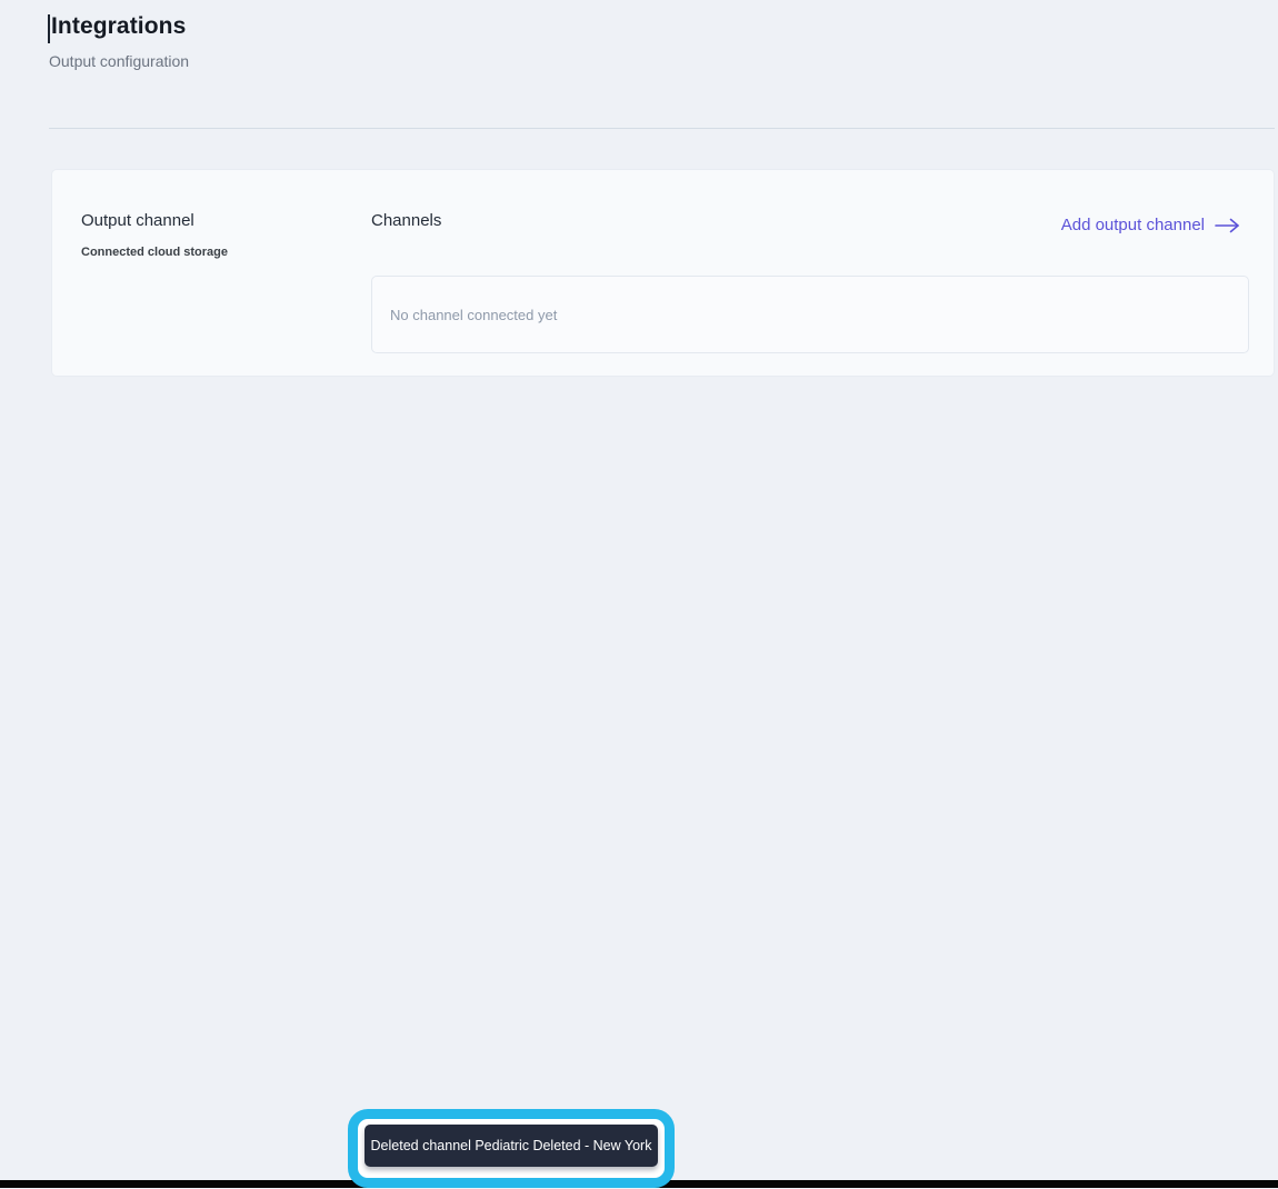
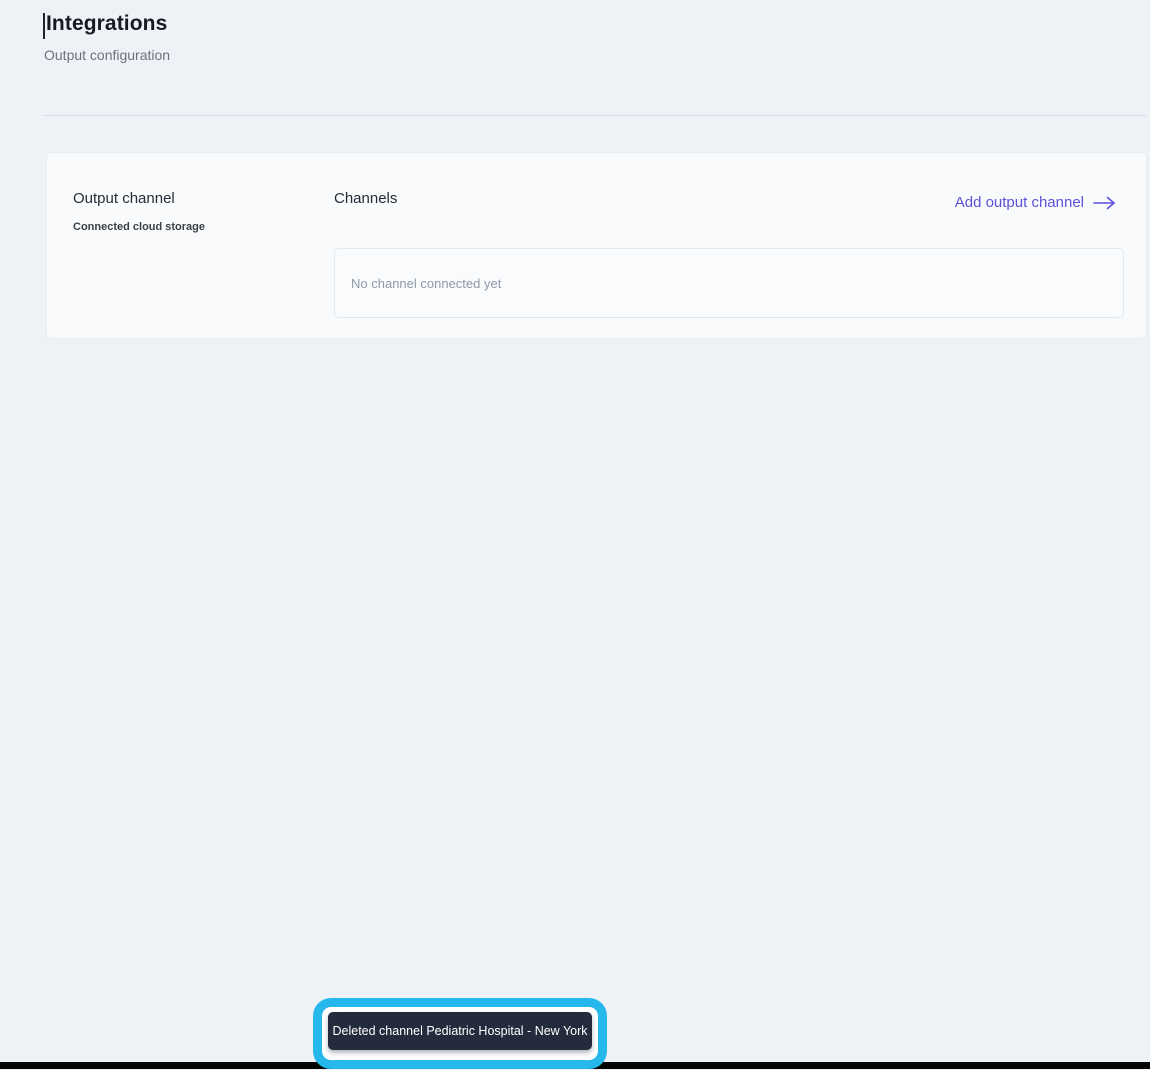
  Integrations
  Output configuration
  Output channel
  Connected cloud storage
  Channels
  Add output channel
  No channel connected yet
- Deleted channel Pediatric Deleted - New York
+ Deleted channel Pediatric Hospital - New York
